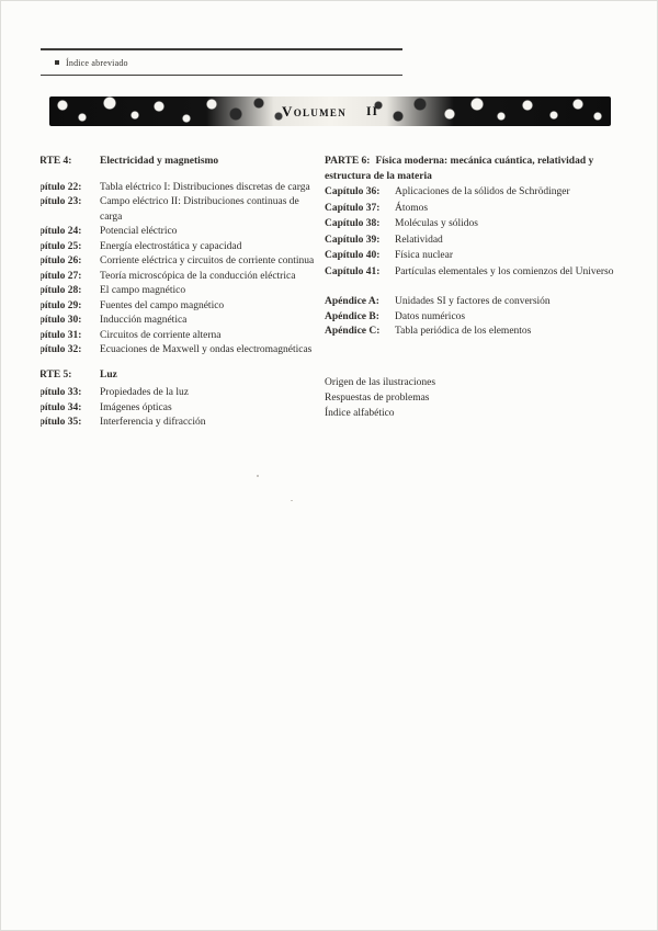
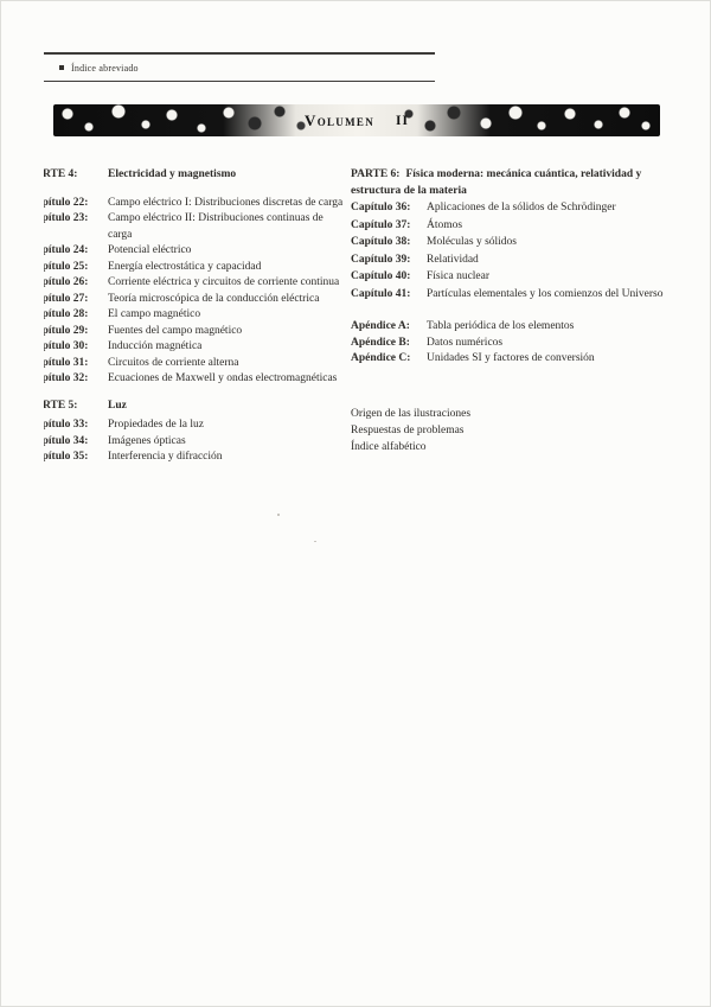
  Índice abreviado
  Volumen
  II
  RTE 4:
  Electricidad y magnetismo
  pítulo 22:
- Tabla eléctrico I: Distribuciones discretas de carga
+ Campo eléctrico I: Distribuciones discretas de carga
  pítulo 23:
  Campo eléctrico II: Distribuciones continuas de
  carga
  pítulo 24:
  Potencial eléctrico
  pítulo 25:
  Energía electrostática y capacidad
  pítulo 26:
  Corriente eléctrica y circuitos de corriente continua
  pítulo 27:
  Teoría microscópica de la conducción eléctrica
  pítulo 28:
  El campo magnético
  pítulo 29:
  Fuentes del campo magnético
  pítulo 30:
  Inducción magnética
  pítulo 31:
  Circuitos de corriente alterna
  pítulo 32:
  Ecuaciones de Maxwell y ondas electromagnéticas
  RTE 5:
  Luz
  pítulo 33:
  Propiedades de la luz
  pítulo 34:
  Imágenes ópticas
  pítulo 35:
  Interferencia y difracción
  PARTE 6: Física moderna: mecánica cuántica, relatividad y
  estructura de la materia
  Capítulo 36:
  Aplicaciones de la sólidos de Schrödinger
  Capítulo 37:
  Átomos
  Capítulo 38:
  Moléculas y sólidos
  Capítulo 39:
  Relatividad
  Capítulo 40:
  Física nuclear
  Capítulo 41:
  Partículas elementales y los comienzos del Universo
  Apéndice A:
- Unidades SI y factores de conversión
+ Tabla periódica de los elementos
  Apéndice B:
  Datos numéricos
  Apéndice C:
- Tabla periódica de los elementos
+ Unidades SI y factores de conversión
  Origen de las ilustraciones
  Respuestas de problemas
  Índice alfabético
